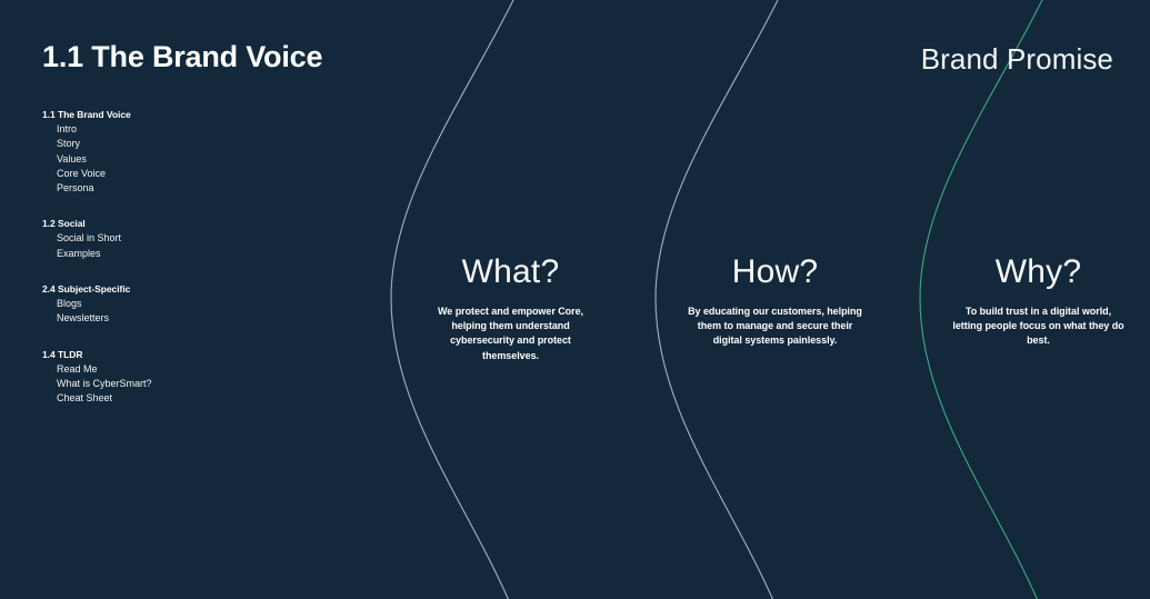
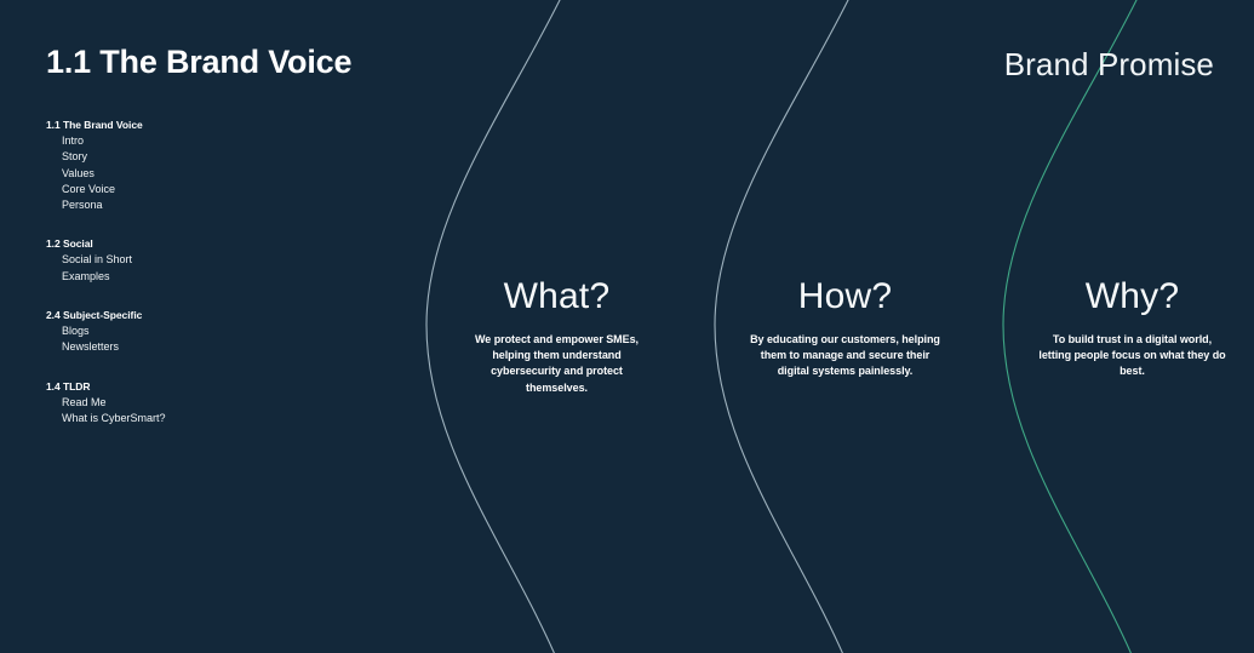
  1.1 The Brand Voice
  Brand Promise
  1.1 The Brand Voice
  Intro
  Story
  Values
  Core Voice
  Persona
  1.2 Social
  Social in Short
  Examples
  2.4 Subject-Specific
  Blogs
  Newsletters
  1.4 TLDR
  Read Me
  What is CyberSmart?
- Cheat Sheet
  What?
- We protect and empower Core, helping them understand cybersecurity and protect themselves.
+ We protect and empower SMEs, helping them understand cybersecurity and protect themselves.
  How?
  By educating our customers, helping them to manage and secure their digital systems painlessly.
  Why?
  To build trust in a digital world, letting people focus on what they do best.
